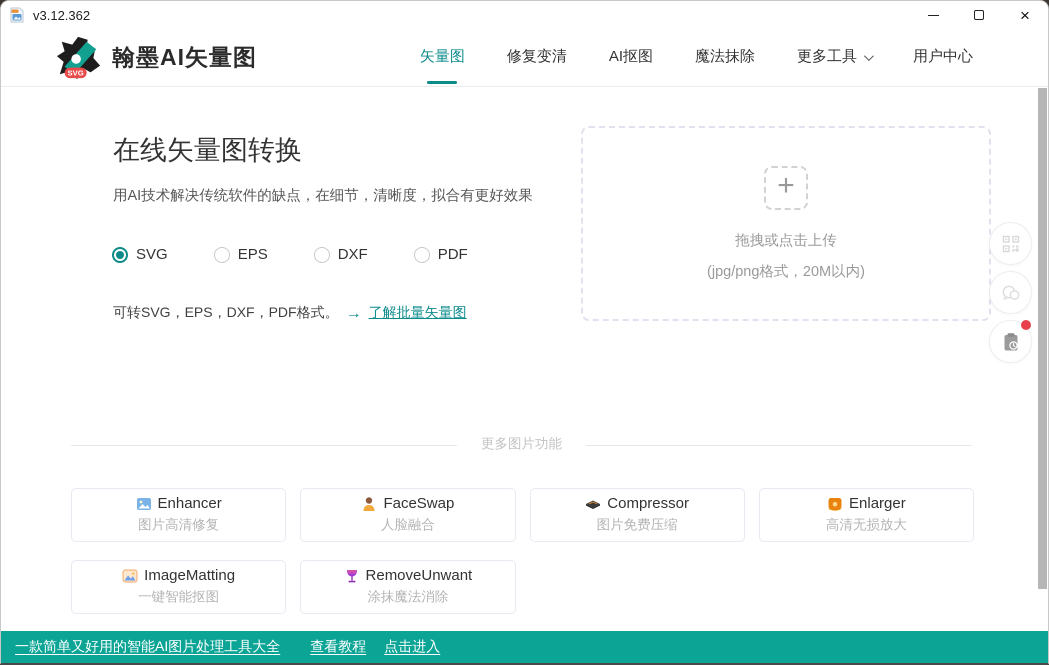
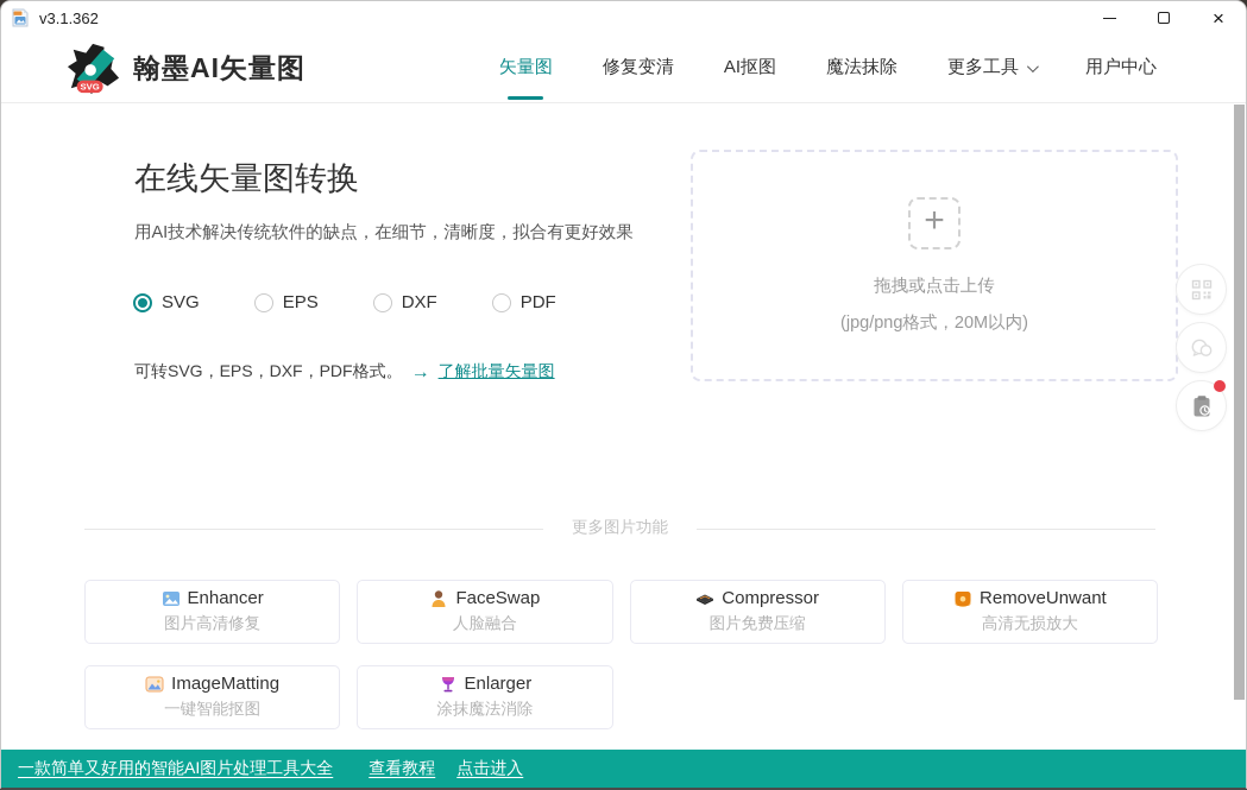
- v3.12.362
+ v3.1.362
  ×
  SVG
  翰墨AI矢量图
  矢量图
  修复变清
  AI抠图
  魔法抹除
  更多工具
  用户中心
  在线矢量图转换
  用AI技术解决传统软件的缺点，在细节，清晰度，拟合有更好效果
  SVG
  EPS
  DXF
  PDF
  可转SVG，EPS，DXF，PDF格式。
  →
  了解批量矢量图
  +
  拖拽或点击上传
  (jpg/png格式，20M以内)
  更多图片功能
  Enhancer
  图片高清修复
  FaceSwap
  人脸融合
  Compressor
  图片免费压缩
- Enlarger
+ RemoveUnwant
  高清无损放大
  ImageMatting
  一键智能抠图
- RemoveUnwant
+ Enlarger
  涂抹魔法消除
  一款简单又好用的智能AI图片处理工具大全
  查看教程
  点击进入
